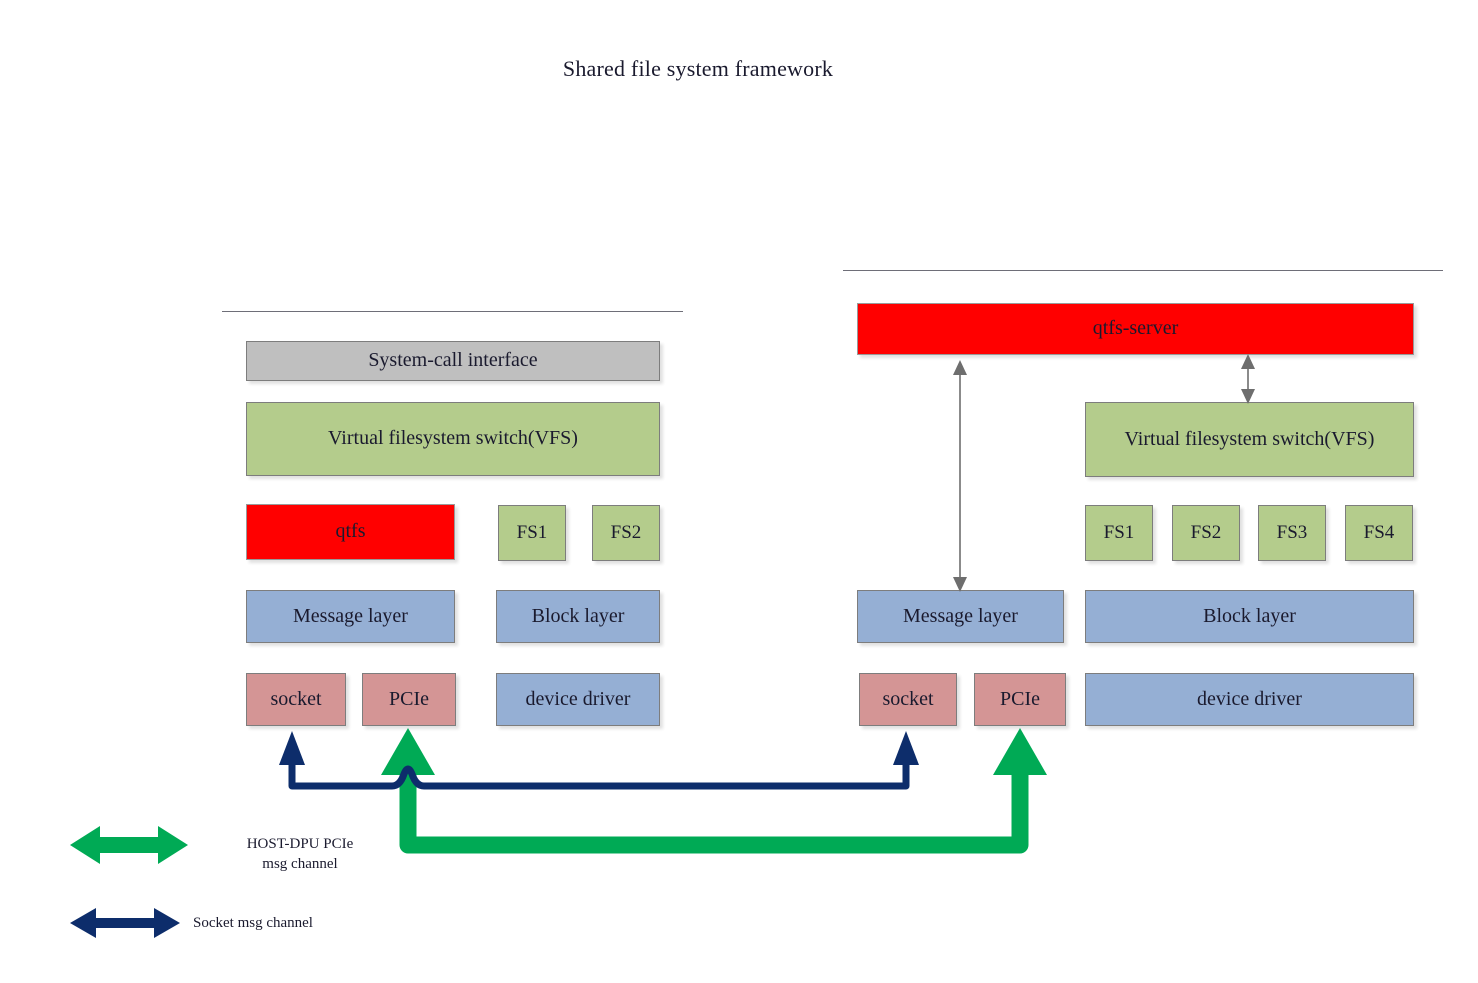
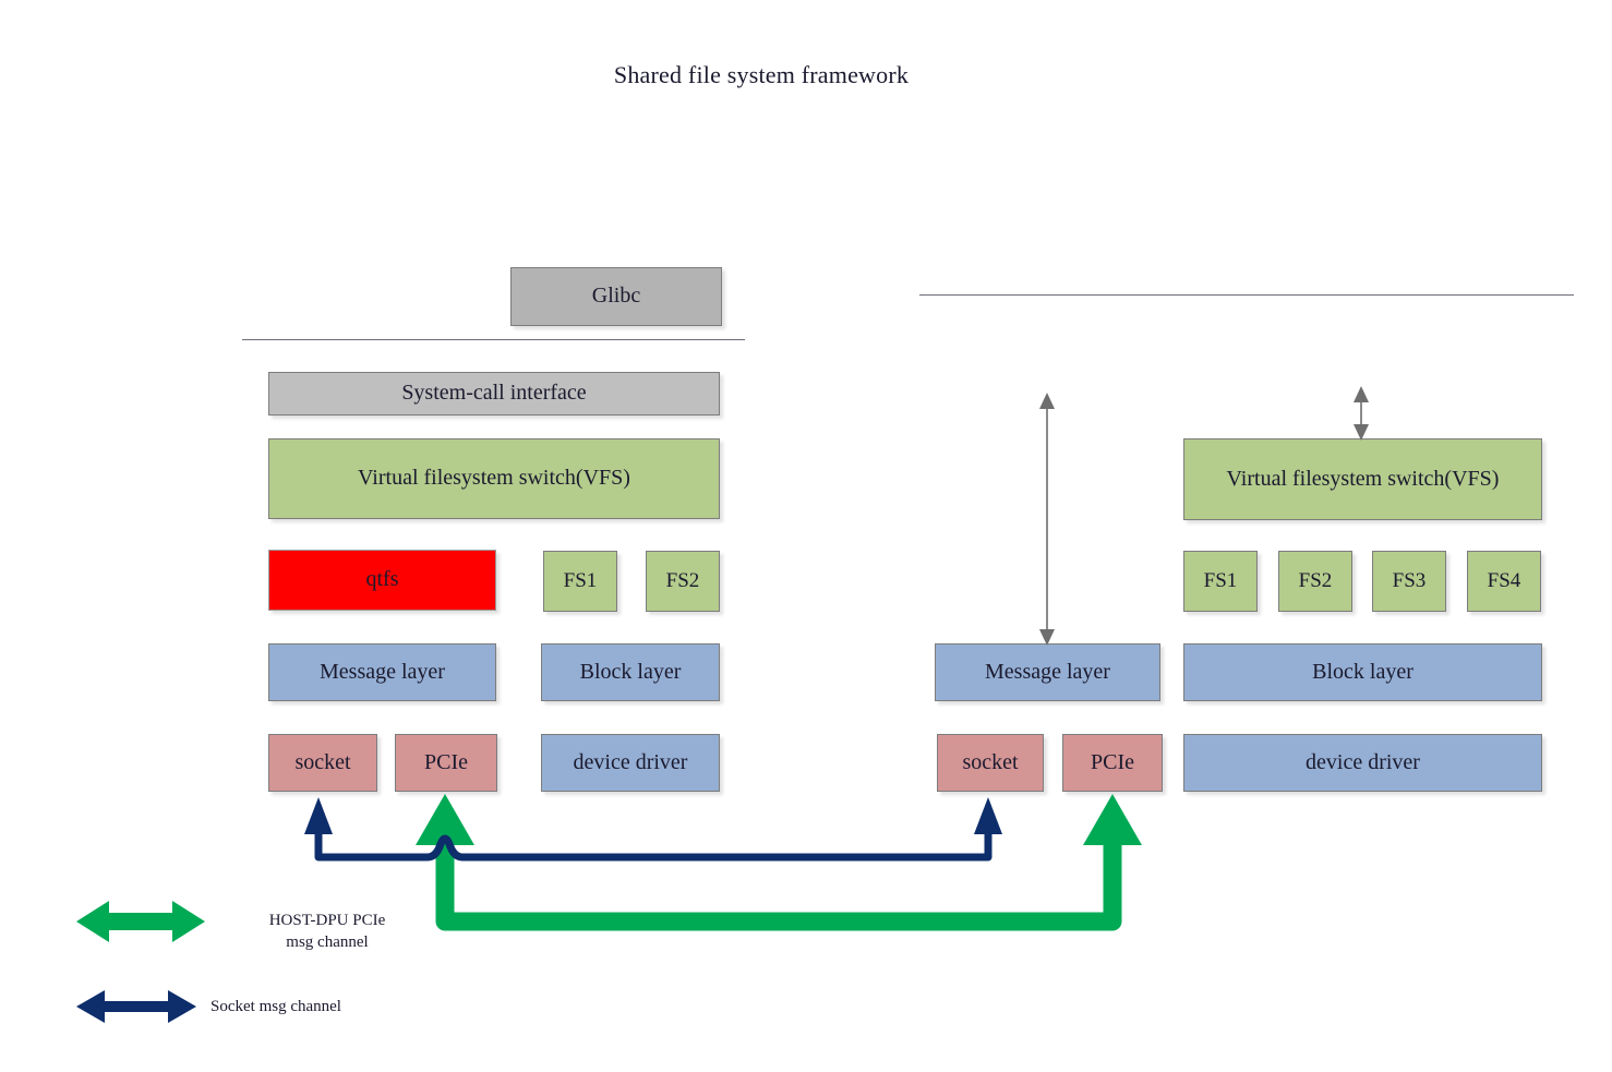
  Shared file system framework
+ Glibc
  System-call interface
  Virtual filesystem switch(VFS)
  qtfs
  FS1
  FS2
  Message layer
  Block layer
  socket
  PCIe
  device driver
- qtfs-server
  Virtual filesystem switch(VFS)
  FS1
  FS2
  FS3
  FS4
  Message layer
  Block layer
  socket
  PCIe
  device driver
  HOST-DPU PCIe
  msg channel
  Socket msg channel
